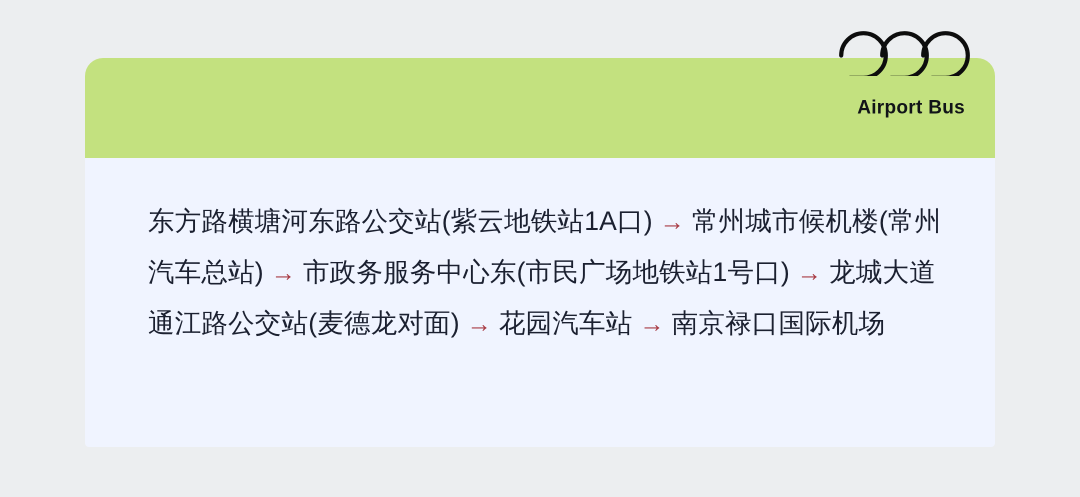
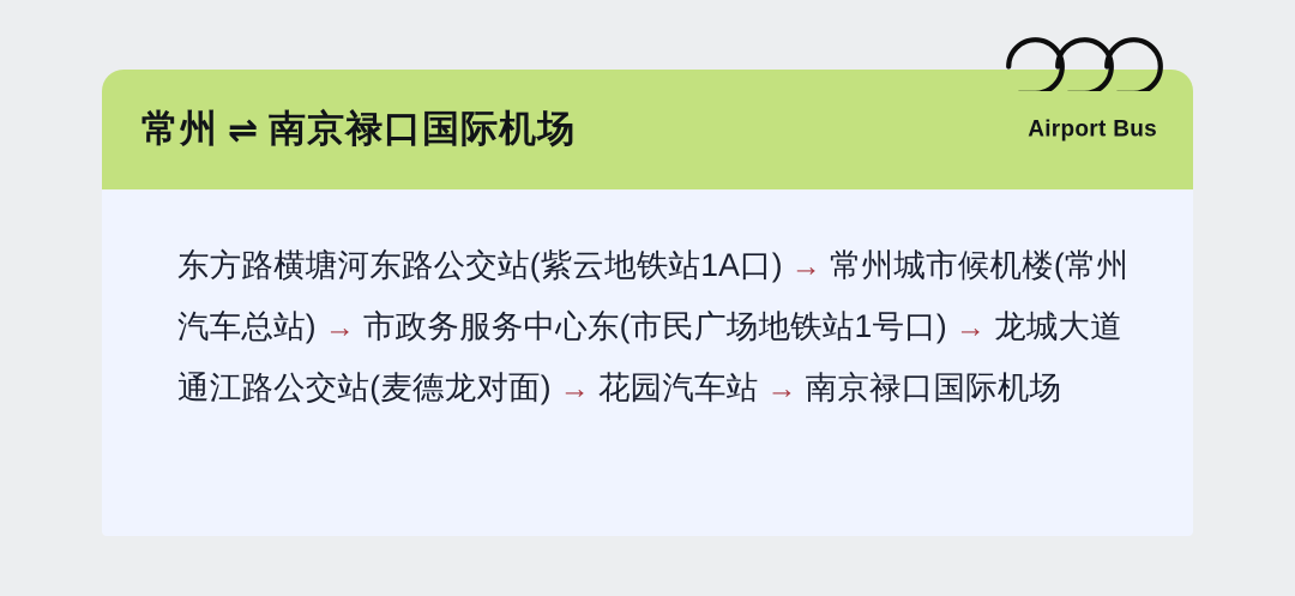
+ 常州 ⇌ 南京禄口国际机场
  Airport Bus
  东方路横塘河东路公交站(紫云地铁站1A口) → 常州城市候机楼(常州汽车总站) → 市政务服务中心东(市民广场地铁站1号口) → 龙城大道通江路公交站(麦德龙对面) → 花园汽车站 → 南京禄口国际机场
